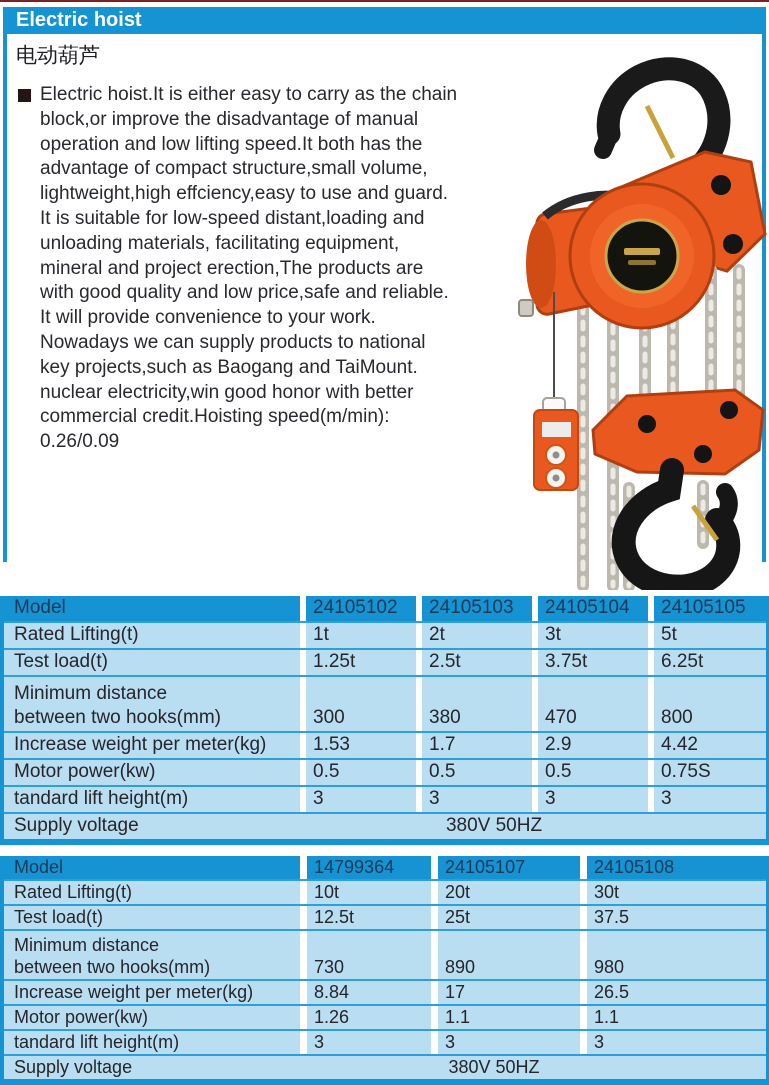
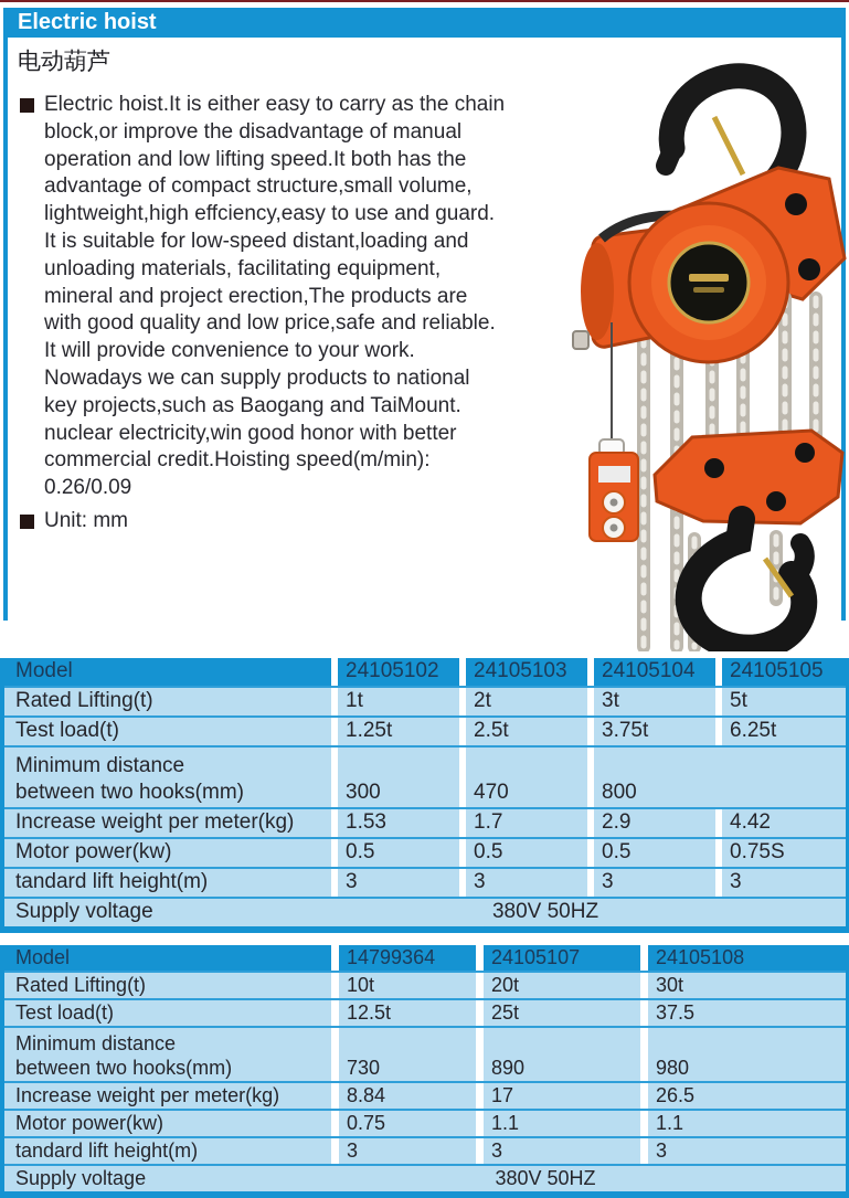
  Electric hoist
  电动葫芦
  Electric hoist.It is either easy to carry as the chain
  block,or improve the disadvantage of manual
  operation and low lifting speed.It both has the
  advantage of compact structure,small volume,
  lightweight,high effciency,easy to use and guard.
  It is suitable for low-speed distant,loading and
  unloading materials, facilitating equipment,
  mineral and project erection,The products are
  with good quality and low price,safe and reliable.
  It will provide convenience to your work.
  Nowadays we can supply products to national
  key projects,such as Baogang and TaiMount.
  nuclear electricity,win good honor with better
  commercial credit.Hoisting speed(m/min):
  0.26/0.09
+ Unit: mm
  Model
  24105102
  24105103
  24105104
  24105105
  Rated Lifting(t)
  1t
  2t
  3t
  5t
  Test load(t)
  1.25t
  2.5t
  3.75t
  6.25t
  Minimum distance
  between two hooks(mm)
  300
- 380
  470
  800
  Increase weight per meter(kg)
  1.53
  1.7
  2.9
  4.42
  Motor power(kw)
  0.5
  0.5
  0.5
  0.75S
  tandard lift height(m)
  3
  3
  3
  3
  Supply voltage
  380V 50HZ
  Model
  14799364
  24105107
  24105108
  Rated Lifting(t)
  10t
  20t
  30t
  Test load(t)
  12.5t
  25t
  37.5
  Minimum distance
  between two hooks(mm)
  730
  890
  980
  Increase weight per meter(kg)
  8.84
  17
  26.5
  Motor power(kw)
- 1.26
+ 0.75
  1.1
  1.1
  tandard lift height(m)
  3
  3
  3
  Supply voltage
  380V 50HZ
